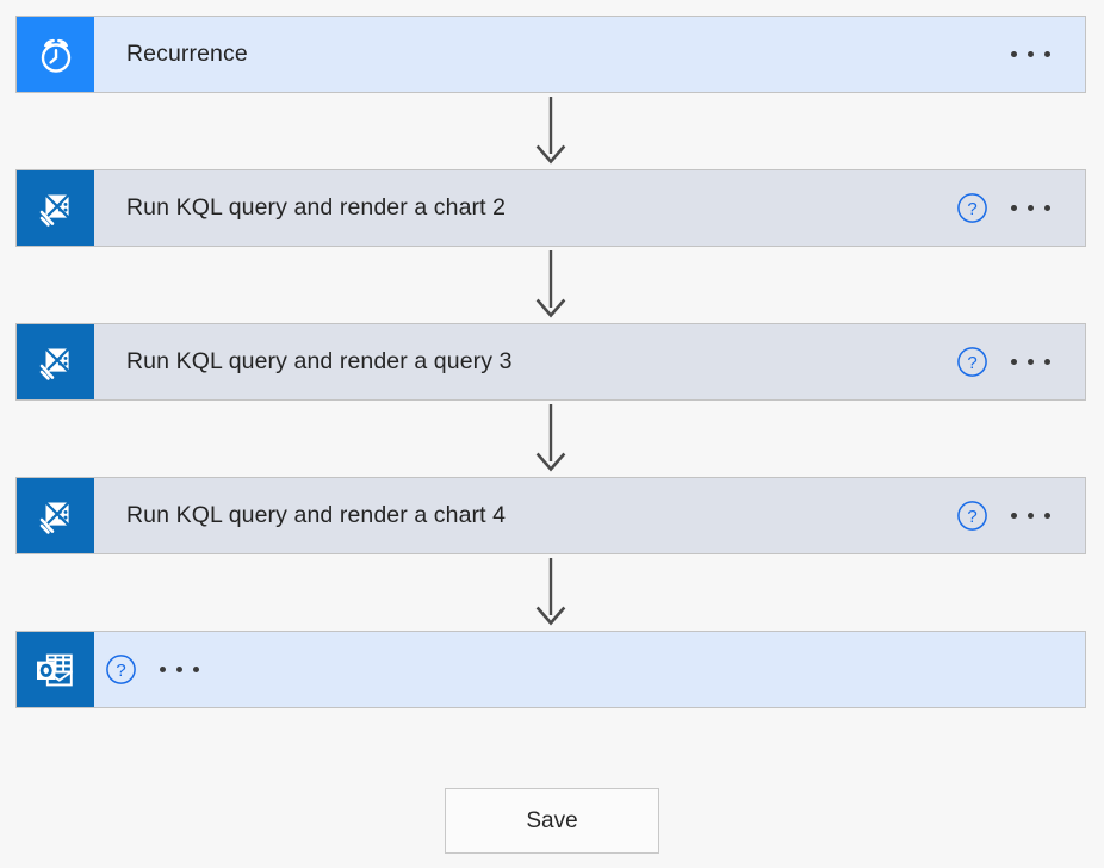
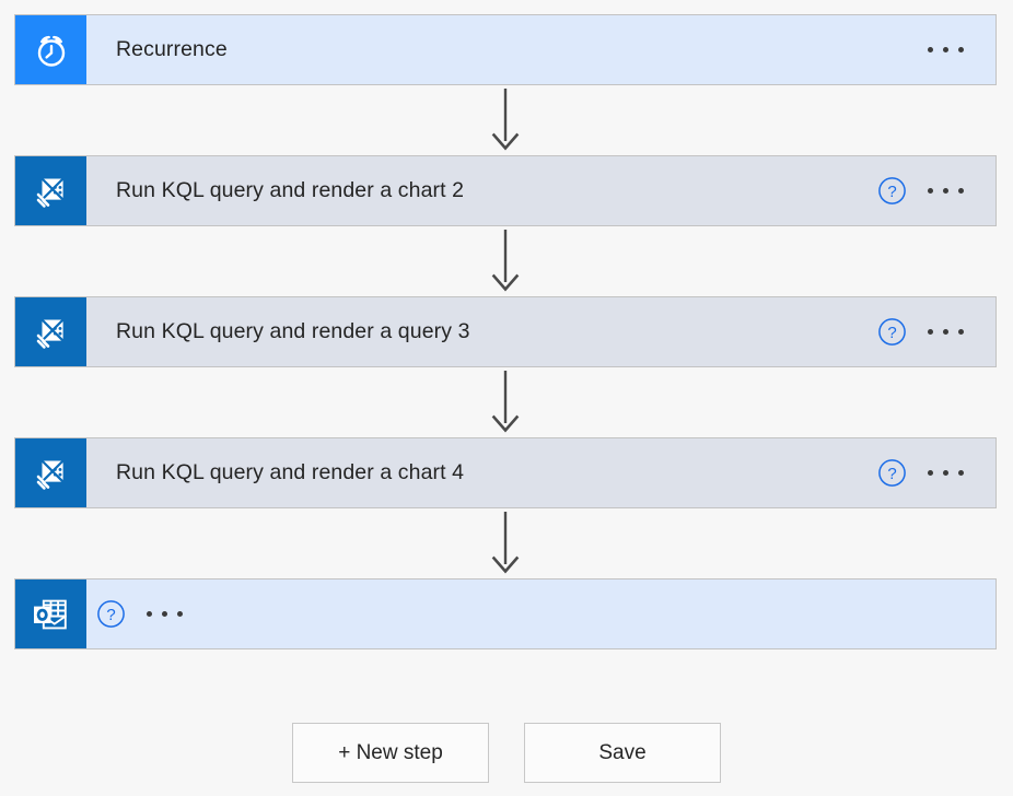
  Recurrence
  Run KQL query and render a chart 2
  ?
  Run KQL query and render a query 3
  ?
  Run KQL query and render a chart 4
  ?
  ?
+ + New step
  Save
